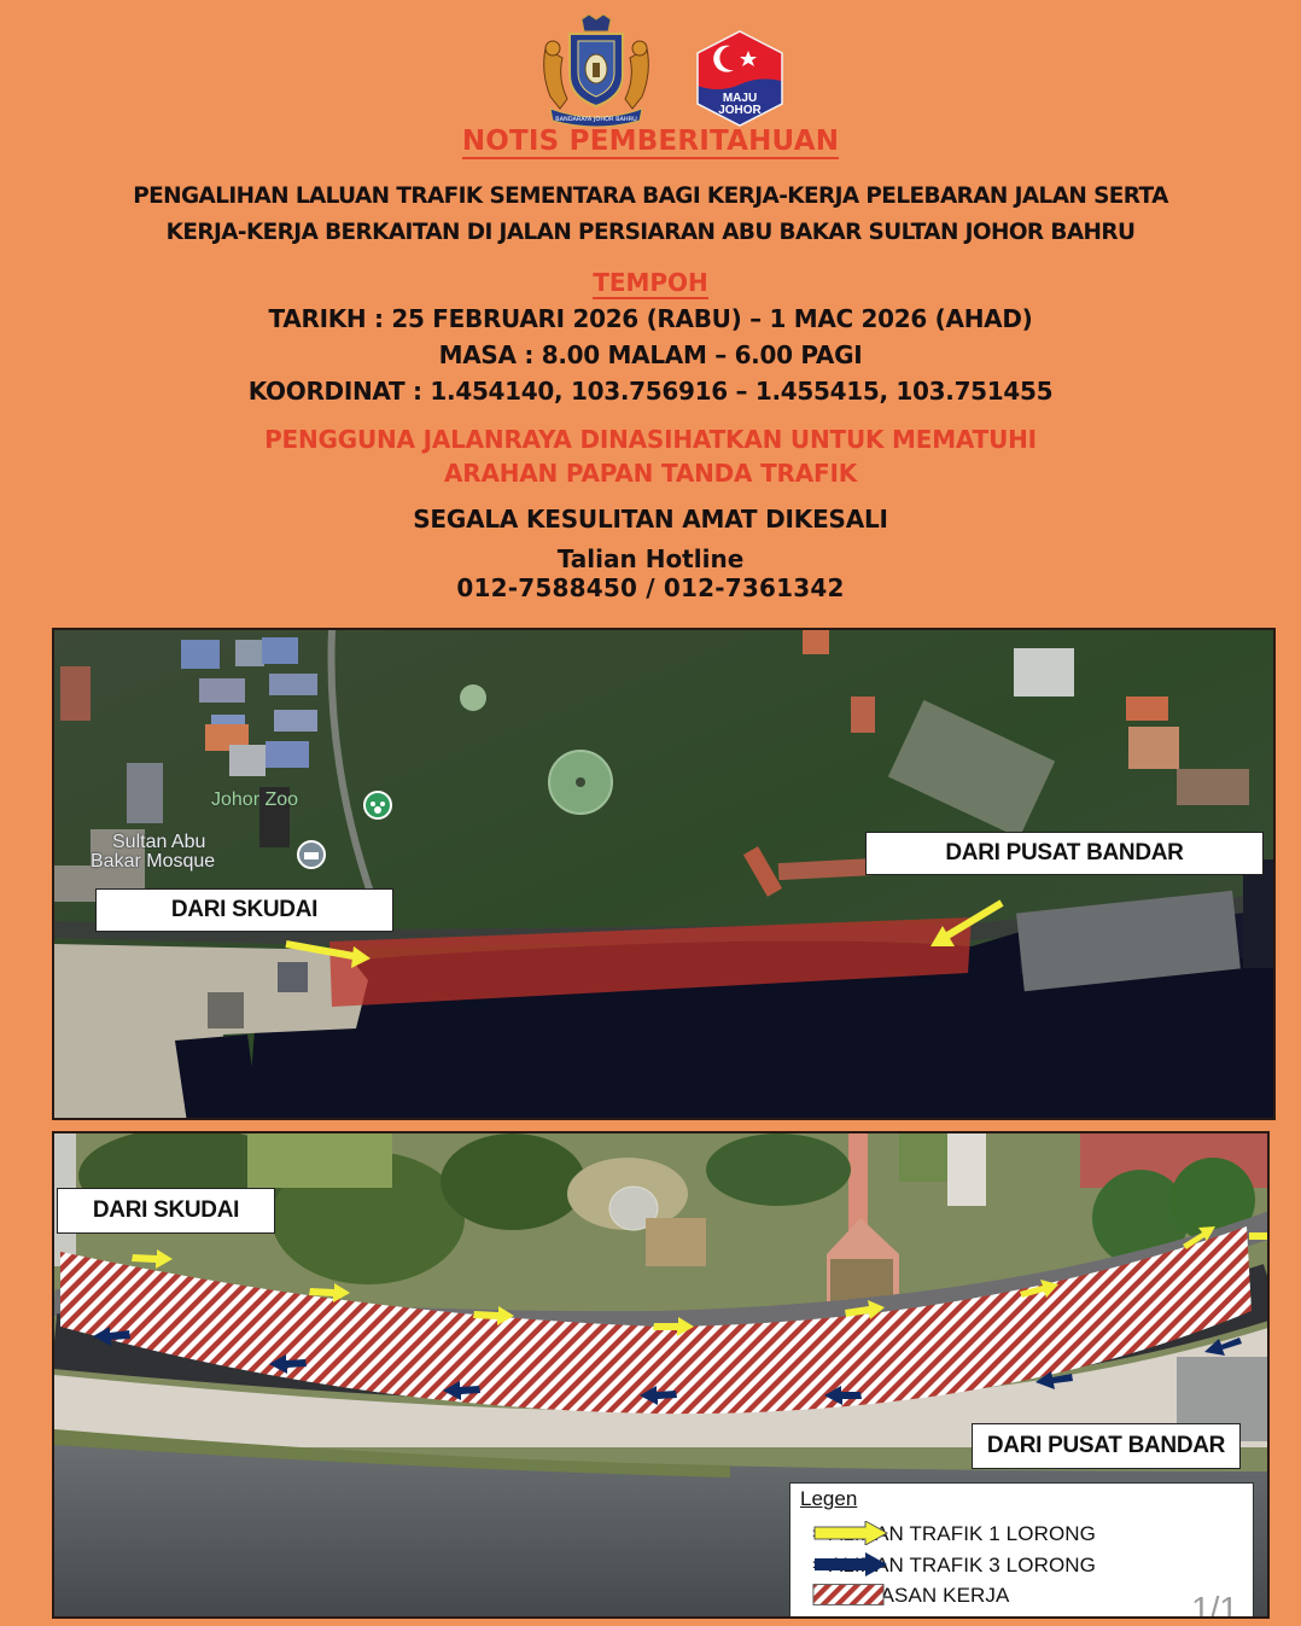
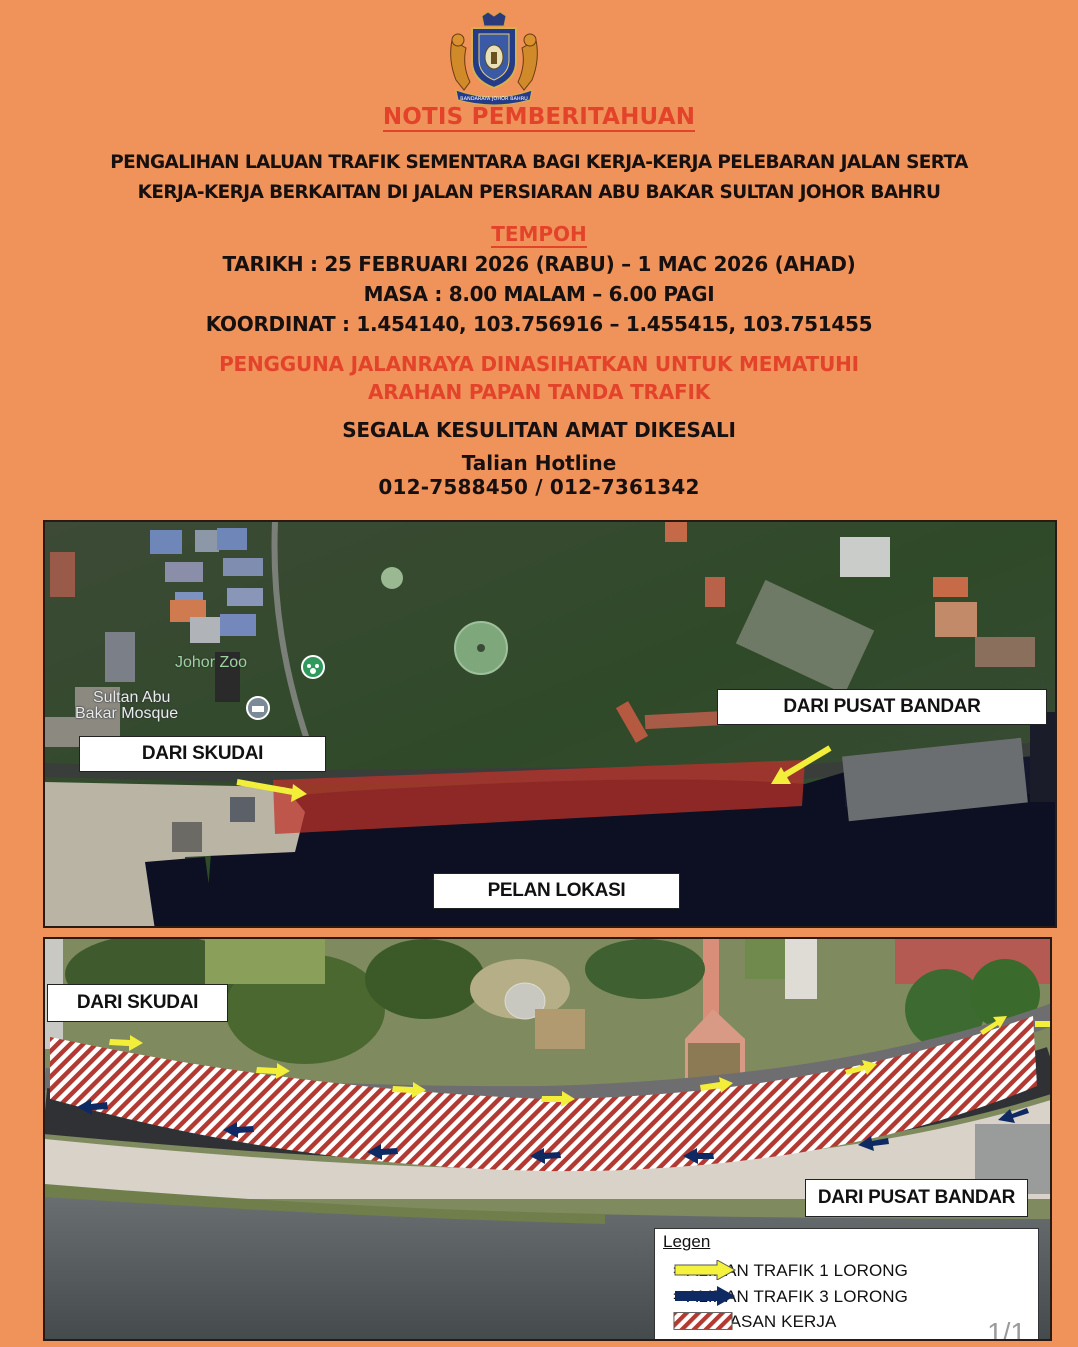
- MAJU
- JOHOR
  NOTIS PEMBERITAHUAN
  PENGALIHAN LALUAN TRAFIK SEMENTARA BAGI KERJA-KERJA PELEBARAN JALAN SERTA
  KERJA-KERJA BERKAITAN DI JALAN PERSIARAN ABU BAKAR SULTAN JOHOR BAHRU
  TEMPOH
  TARIKH : 25 FEBRUARI 2026 (RABU) – 1 MAC 2026 (AHAD)
  MASA : 8.00 MALAM – 6.00 PAGI
  KOORDINAT : 1.454140, 103.756916 – 1.455415, 103.751455
  PENGGUNA JALANRAYA DINASIHATKAN UNTUK MEMATUHI
  ARAHAN PAPAN TANDA TRAFIK
  SEGALA KESULITAN AMAT DIKESALI
  Talian Hotline
  012-7588450 / 012-7361342
  Johor Zoo
  Sultan Abu
  Bakar Mosque
  DARI SKUDAI
  DARI PUSAT BANDAR
+ PELAN LOKASI
  DARI SKUDAI
  DARI PUSAT BANDAR
  Legen
  N TRAFIK 1 LORONG
  N TRAFIK 3 LORONG
  1/1
